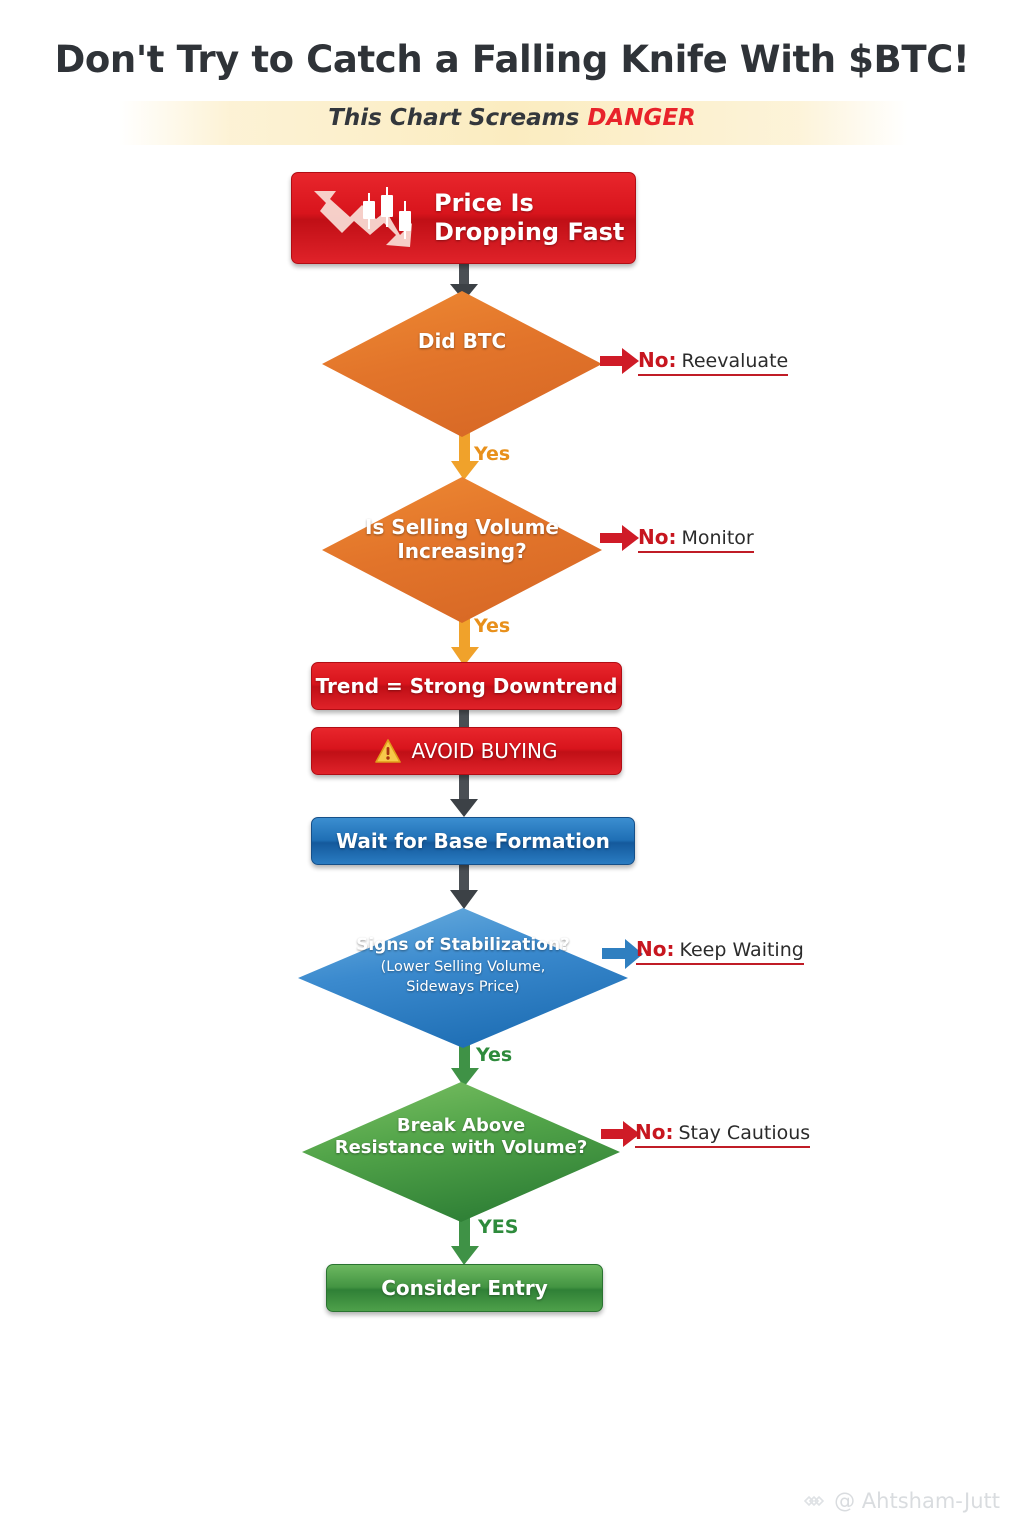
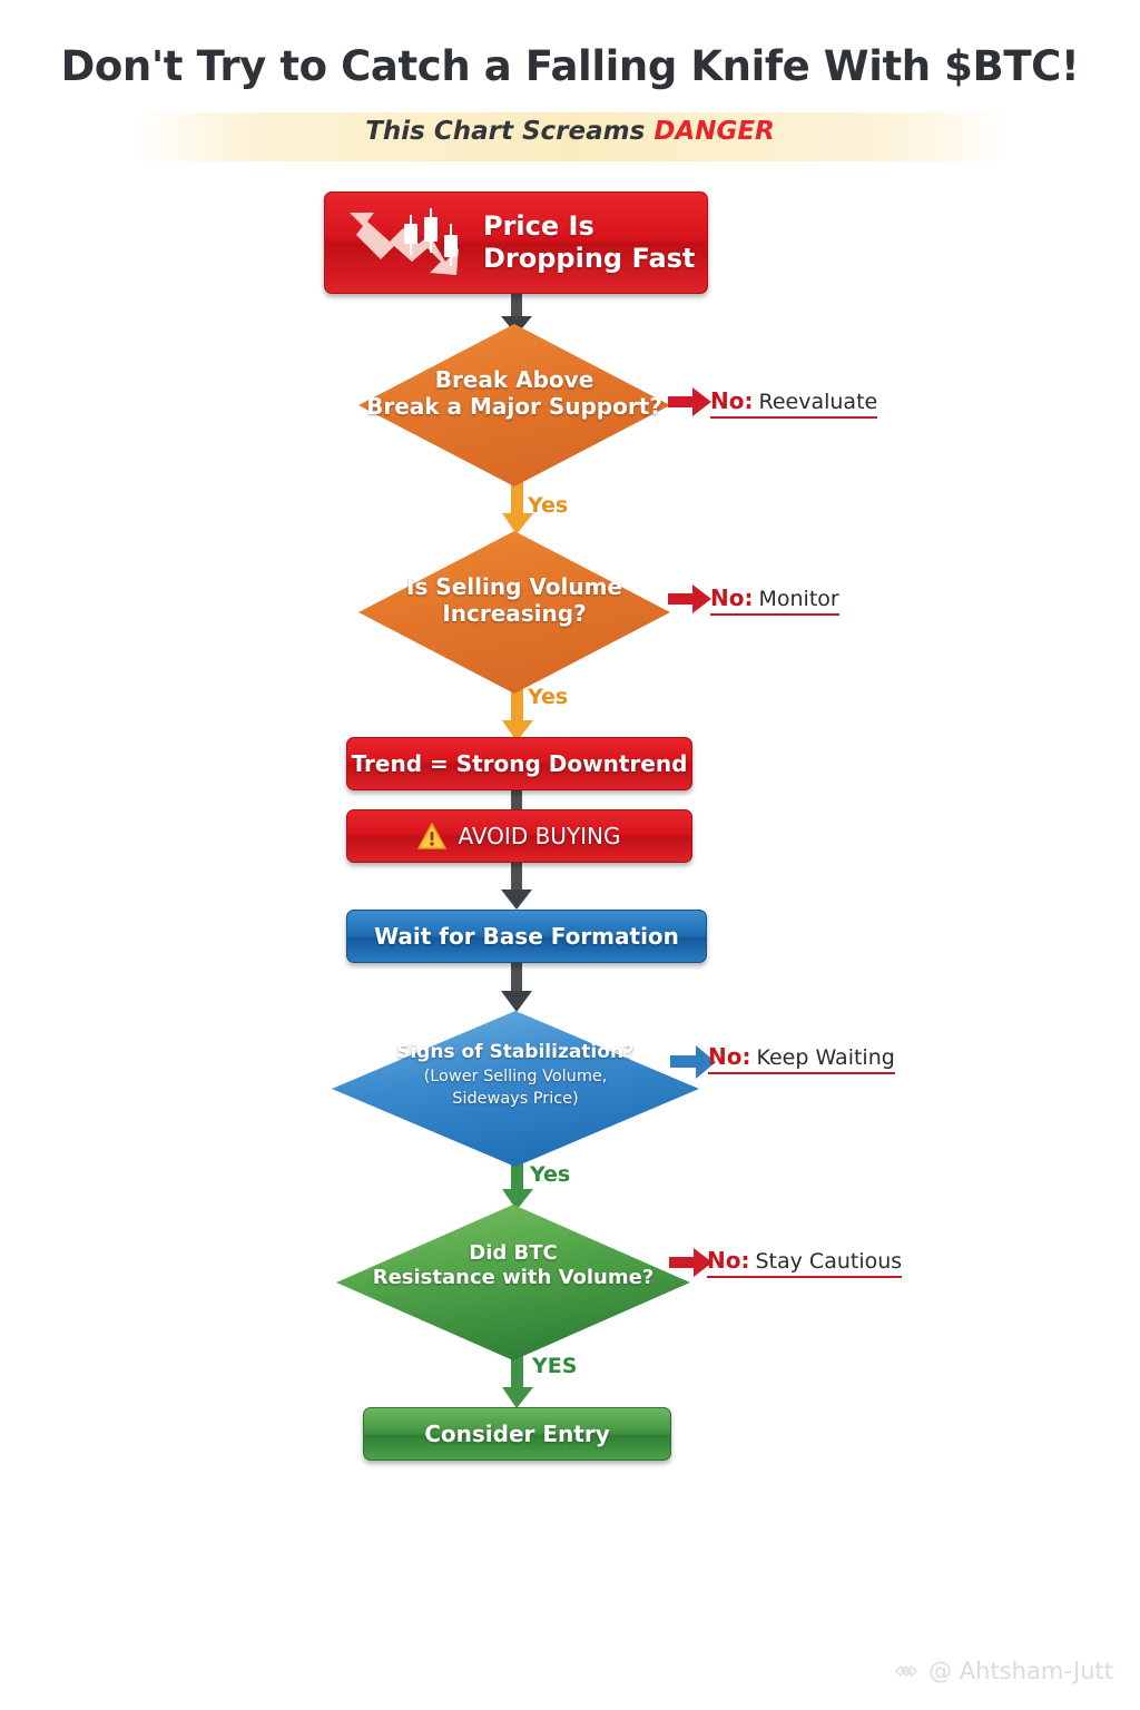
  Don't Try to Catch a Falling Knife With $BTC!
  This Chart Screams DANGER
  Price Is
  Dropping Fast
- Did BTC
+ Break Above
+ Break a Major Support?
  No: Reevaluate
  Yes
  Is Selling Volume
  Increasing?
  No: Monitor
  Yes
  Trend = Strong Downtrend
  AVOID BUYING
  Wait for Base Formation
  Signs of Stabilization?
  (Lower Selling Volume,
  Sideways Price)
  No: Keep Waiting
  Yes
- Break Above
+ Did BTC
  Resistance with Volume?
  No: Stay Cautious
  YES
  Consider Entry
  @ Ahtsham-Jutt
